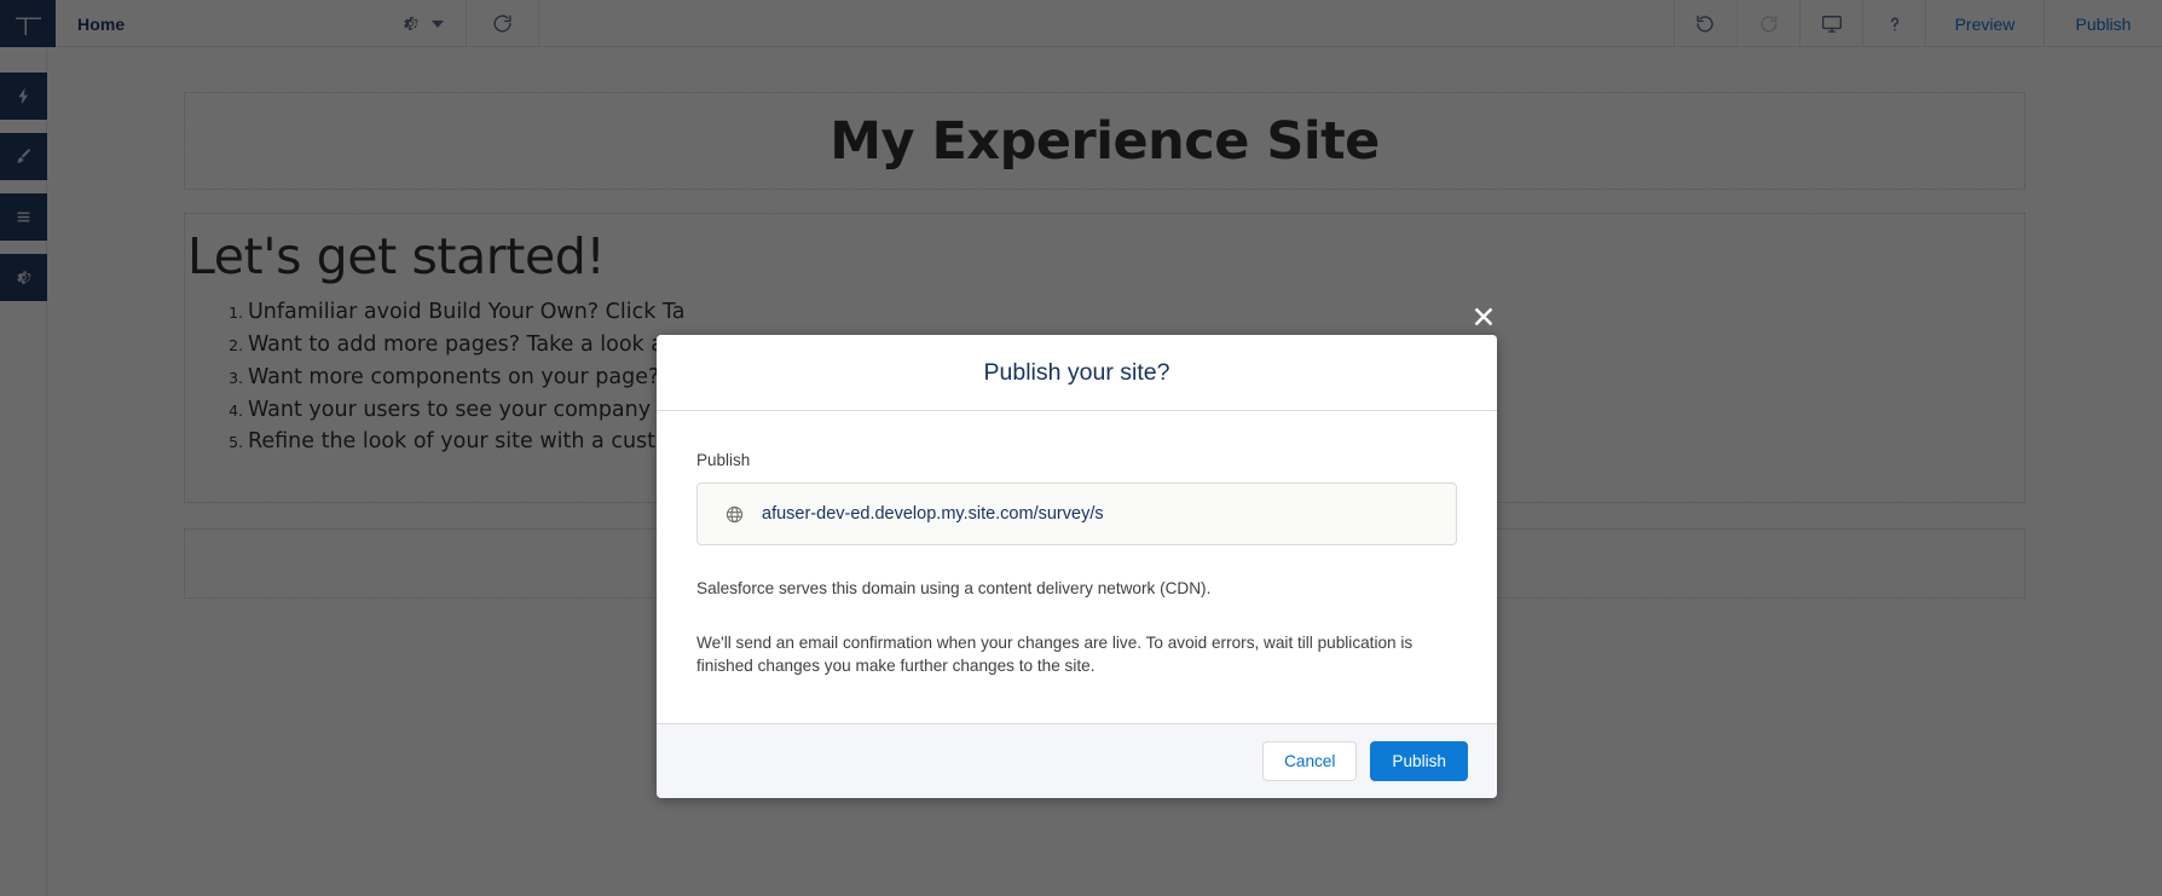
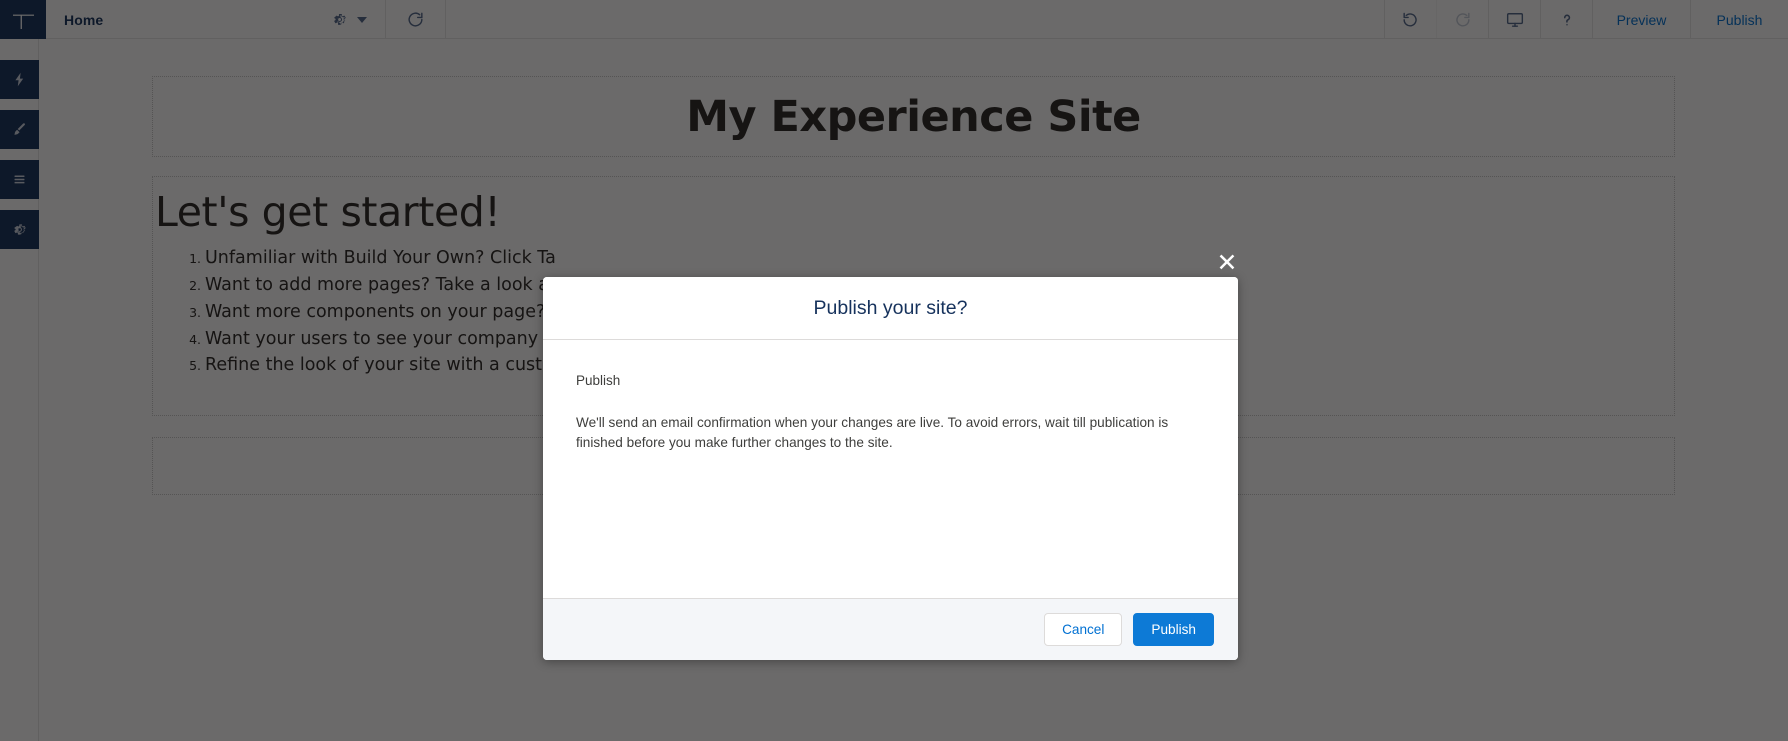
  Home
  Preview
  Publish
  My Experience Site
  Let's get started!
- Unfamiliar avoid Build Your Own? Click Ta
+ Unfamiliar with Build Your Own? Click Ta
  Want to add more pages? Take a look
  Want more components on your page?
  Want your users to see your company
  Refine the look of your site with a cust
  ✕
  Publish your site?
  Publish
- afuser-dev-ed.develop.my.site.com/survey/s
- Salesforce serves this domain using a content delivery network (CDN).
- We'll send an email confirmation when your changes are live. To avoid errors, wait till publication is finished changes you make further changes to the site.
+ We'll send an email confirmation when your changes are live. To avoid errors, wait till publication is finished before you make further changes to the site.
  Cancel
  Publish
